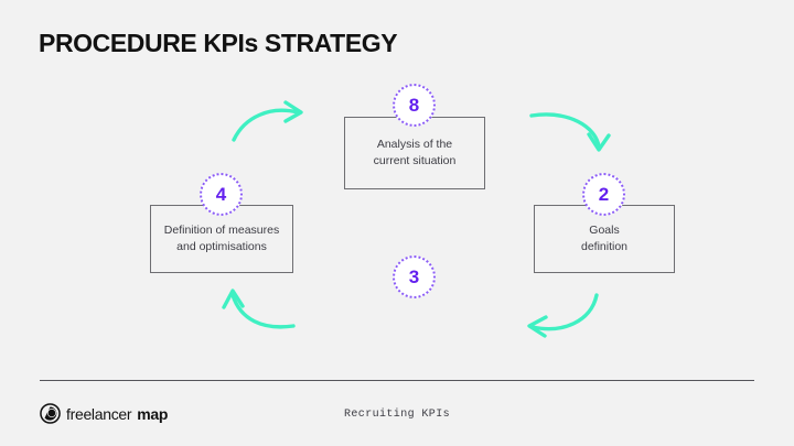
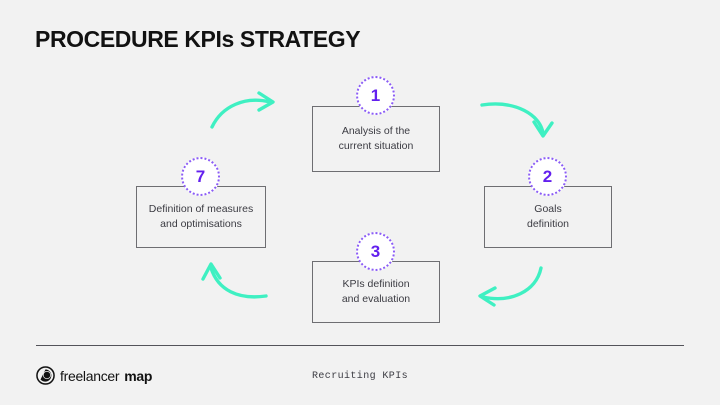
  PROCEDURE KPIs STRATEGY
  Analysis of the
  current situation
  Goals
  definition
+ KPIs definition
+ and evaluation
  Definition of measures
  and optimisations
- 8
+ 1
  2
  3
- 4
+ 7
  freelancer
  map
  Recruiting KPIs
